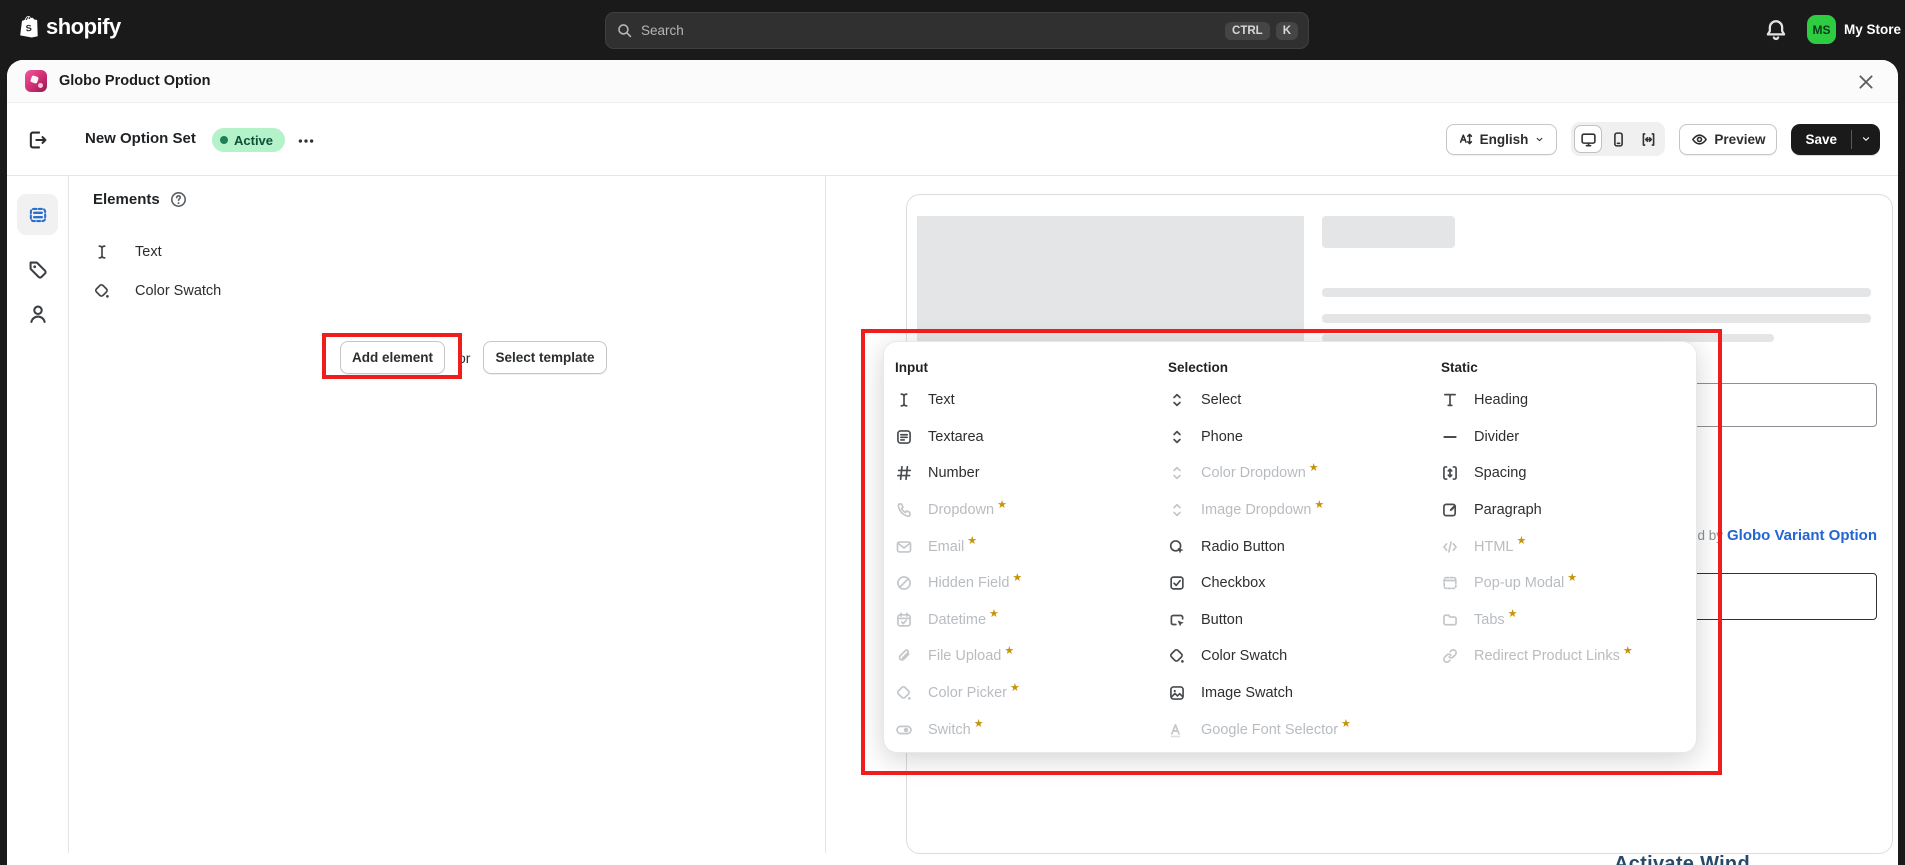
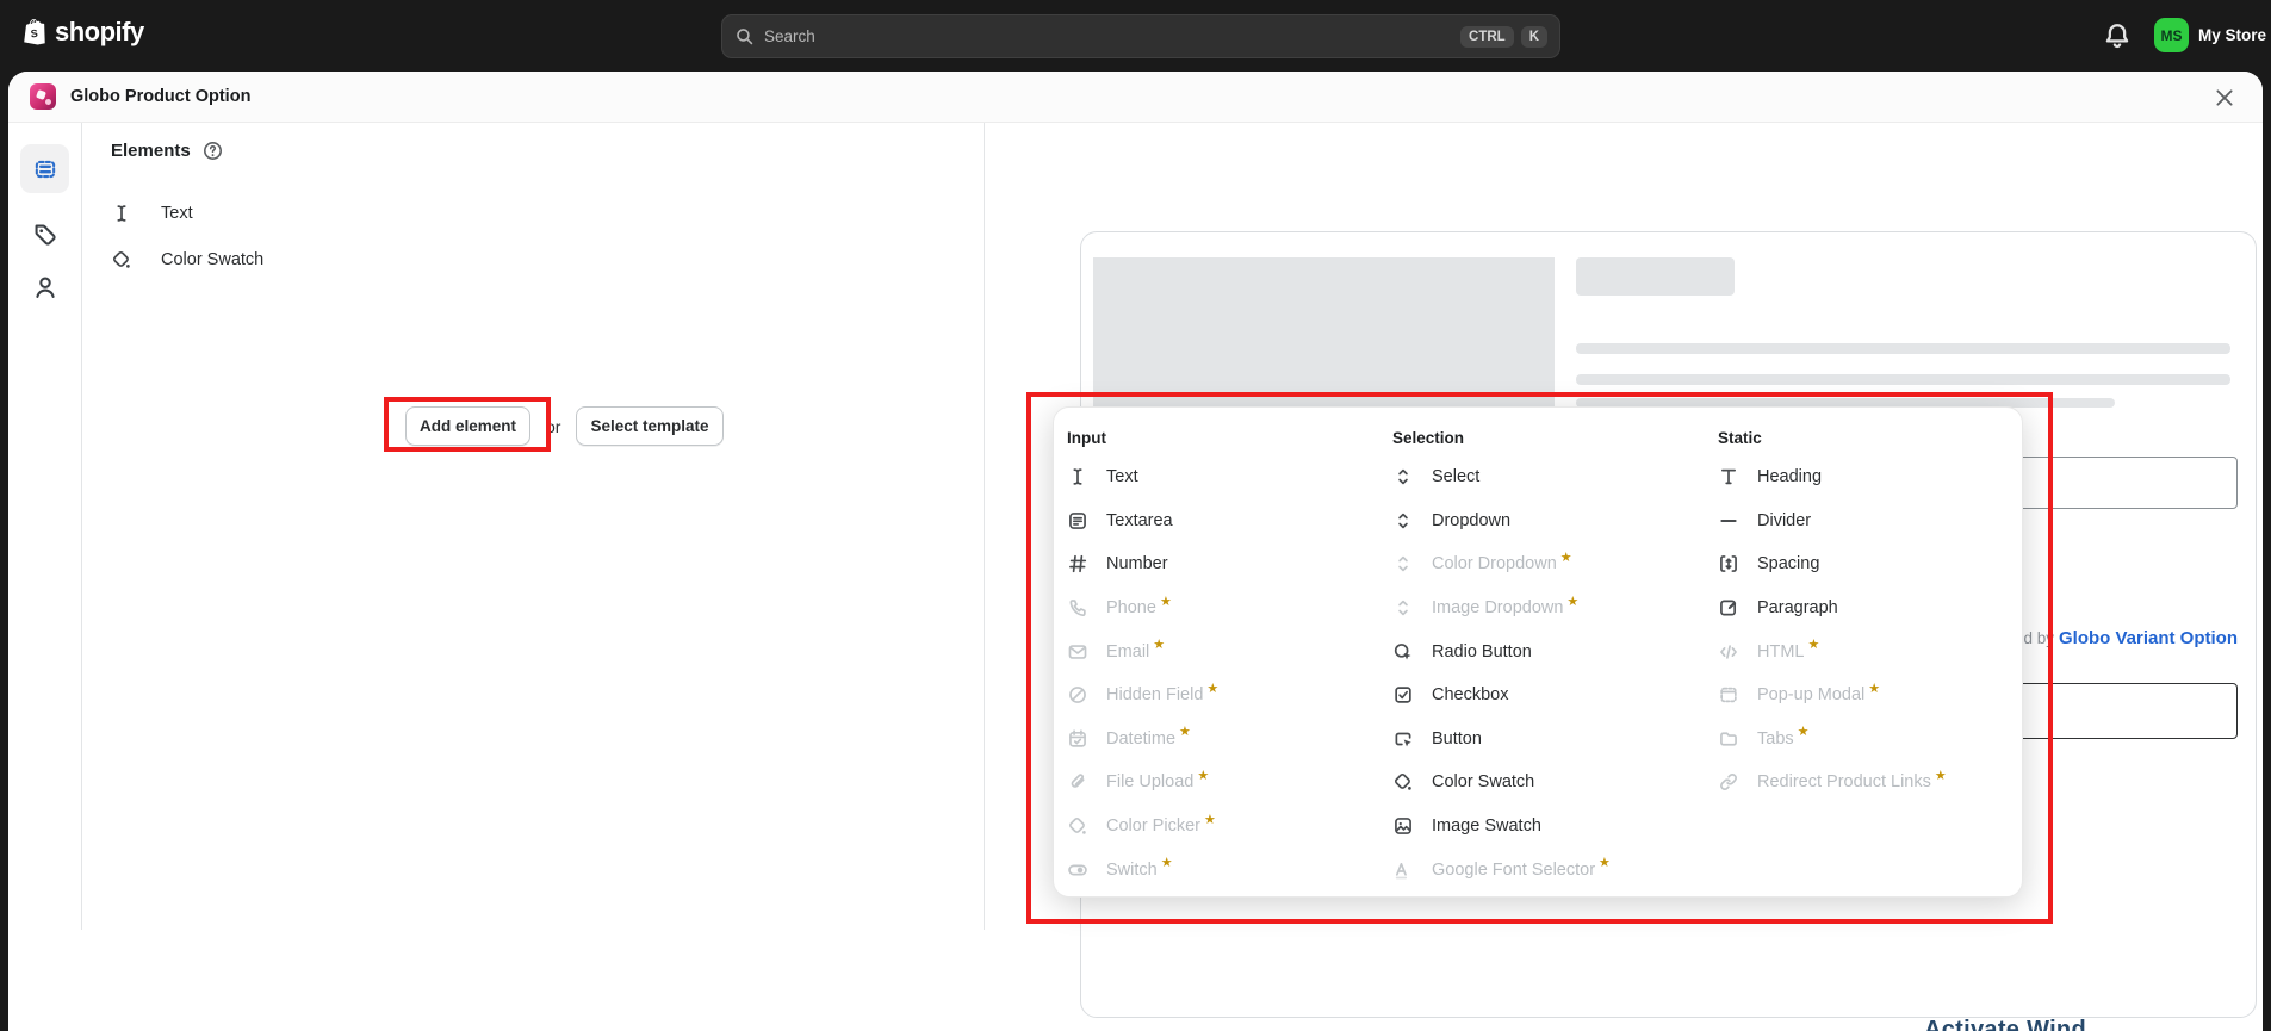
  shopify
  Search
  CTRL
  K
  MS
  My Store
  Globo Product Option
- New Option Set
- Active
- English
- Preview
- Save
  Elements
  Text
  Color Swatch
  Add element
  or
  Select template
  d by Globo Variant Option
  Activate Wind
  Input
  Text
  Textarea
  Number
- Dropdown
+ Phone
  ★
  Email
  ★
  Hidden Field
  ★
  Datetime
  ★
  File Upload
  ★
  Color Picker
  ★
  Switch
  ★
  Selection
  Select
- Phone
+ Dropdown
  Color Dropdown
  ★
  Image Dropdown
  ★
  Radio Button
  Checkbox
  Button
  Color Swatch
  Image Swatch
  Google Font Selector
  ★
  Static
  Heading
  Divider
  Spacing
  Paragraph
  HTML
  ★
  Pop-up Modal
  ★
  Tabs
  ★
  Redirect Product Links
  ★
